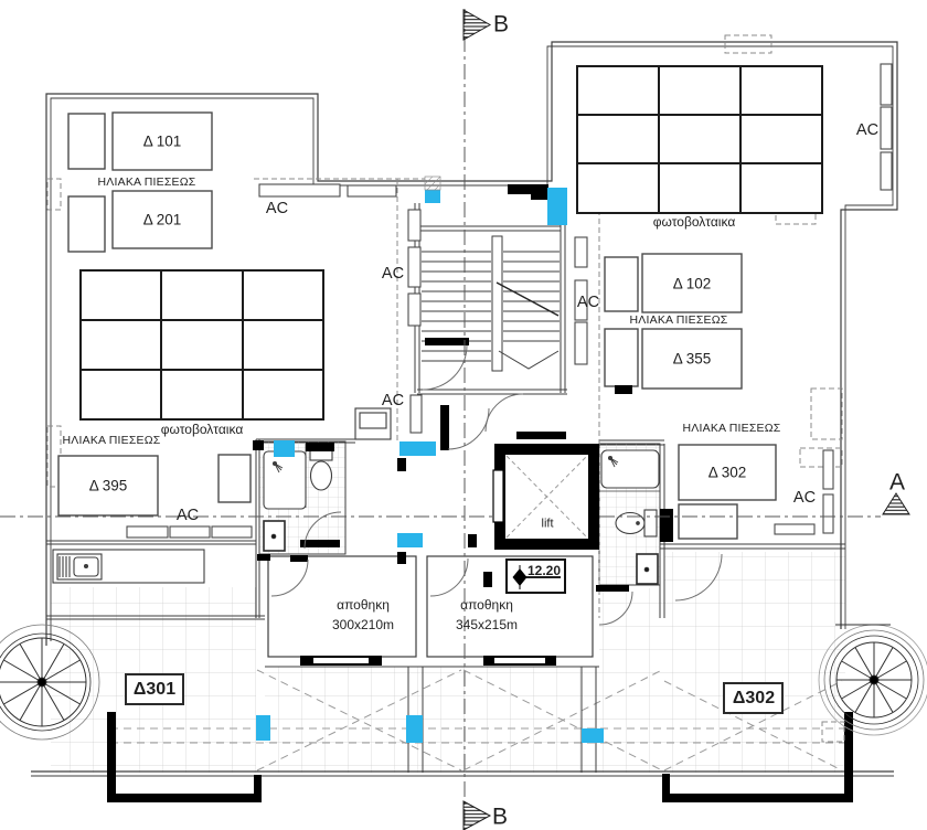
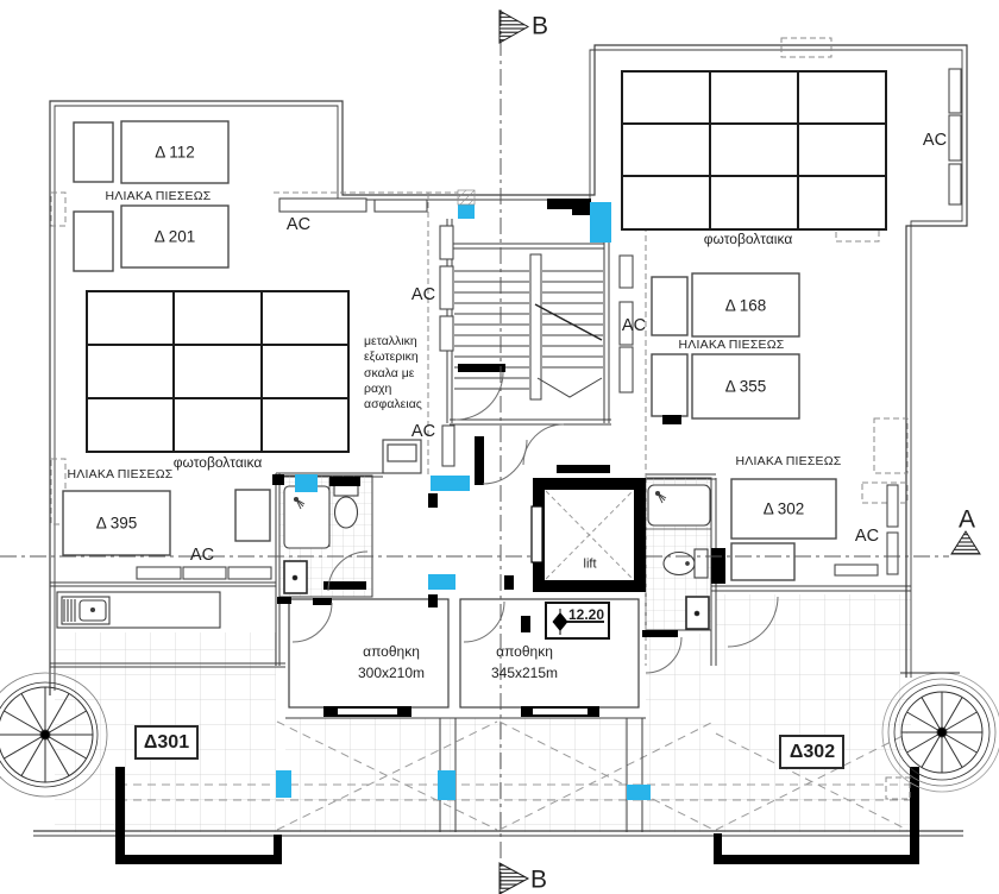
  B
  B
  A
- Δ 101
+ Δ 112
  Δ 201
  ΗΛΙΑΚΑ ΠΙΕΣΕΩΣ
  φωτοβολταικα
  ΗΛΙΑΚΑ ΠΙΕΣΕΩΣ
  Δ 395
  φωτοβολταικα
- Δ 102
+ Δ 168
  ΗΛΙΑΚΑ ΠΙΕΣΕΩΣ
  Δ 355
  ΗΛΙΑΚΑ ΠΙΕΣΕΩΣ
  Δ 302
  AC
  AC
  AC
  AC
  AC
  AC
  AC
+ μεταλλικη
+ εξωτερικη
+ σκαλα με
+ ραχη
+ ασφαλειας
  lift
  12.20
  αποθηκη
  300x210m
  αποθηκη
  345x215m
  Δ301
  Δ302
